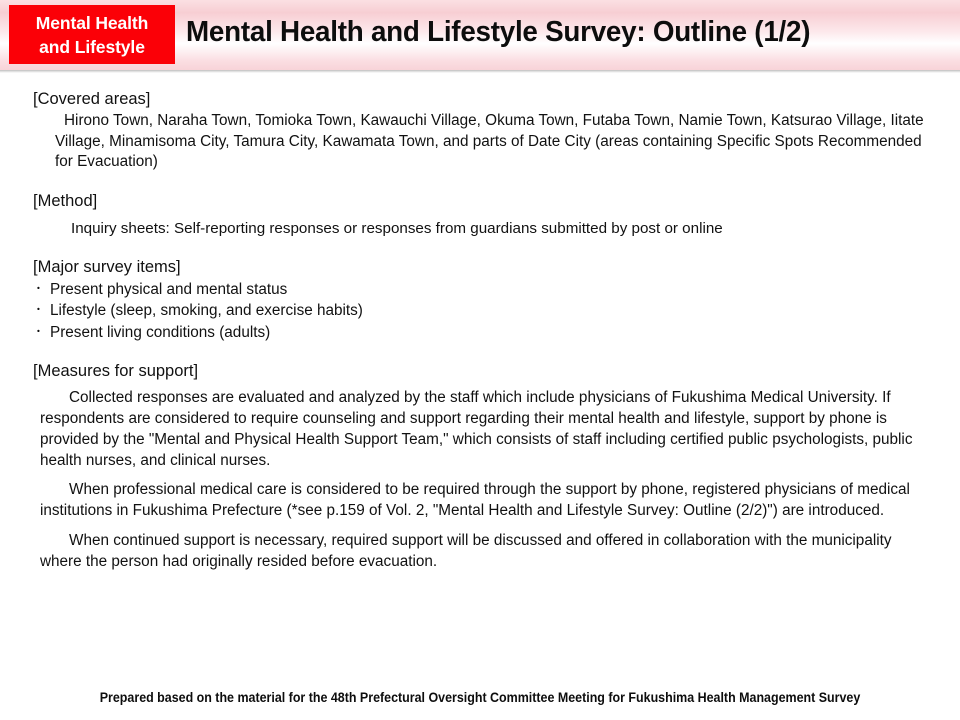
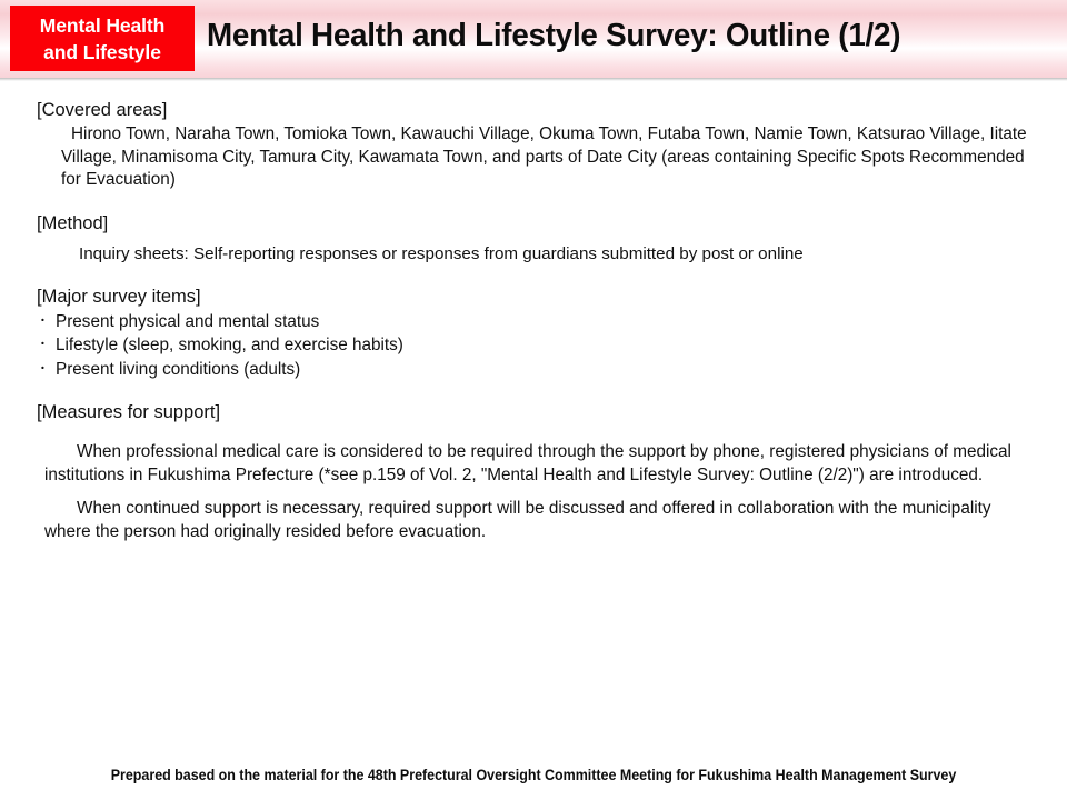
  Mental Health
  and Lifestyle
  Mental Health and Lifestyle Survey: Outline (1/2)
  [Covered areas]
  Hirono Town, Naraha Town, Tomioka Town, Kawauchi Village, Okuma Town, Futaba Town, Namie Town, Katsurao Village, Iitate Village, Minamisoma City, Tamura City, Kawamata Town, and parts of Date City (areas containing Specific Spots Recommended for Evacuation)
  [Method]
  Inquiry sheets: Self-reporting responses or responses from guardians submitted by post or online
  [Major survey items]
  Present physical and mental status
  Lifestyle (sleep, smoking, and exercise habits)
  Present living conditions (adults)
  [Measures for support]
- Collected responses are evaluated and analyzed by the staff which include physicians of Fukushima Medical University. If respondents are considered to require counseling and support regarding their mental health and lifestyle, support by phone is provided by the "Mental and Physical Health Support Team," which consists of staff including certified public psychologists, public health nurses, and clinical nurses.
  When professional medical care is considered to be required through the support by phone, registered physicians of medical institutions in Fukushima Prefecture (*see p.159 of Vol. 2, "Mental Health and Lifestyle Survey: Outline (2/2)") are introduced.
  When continued support is necessary, required support will be discussed and offered in collaboration with the municipality where the person had originally resided before evacuation.
  Prepared based on the material for the 48th Prefectural Oversight Committee Meeting for Fukushima Health Management Survey
